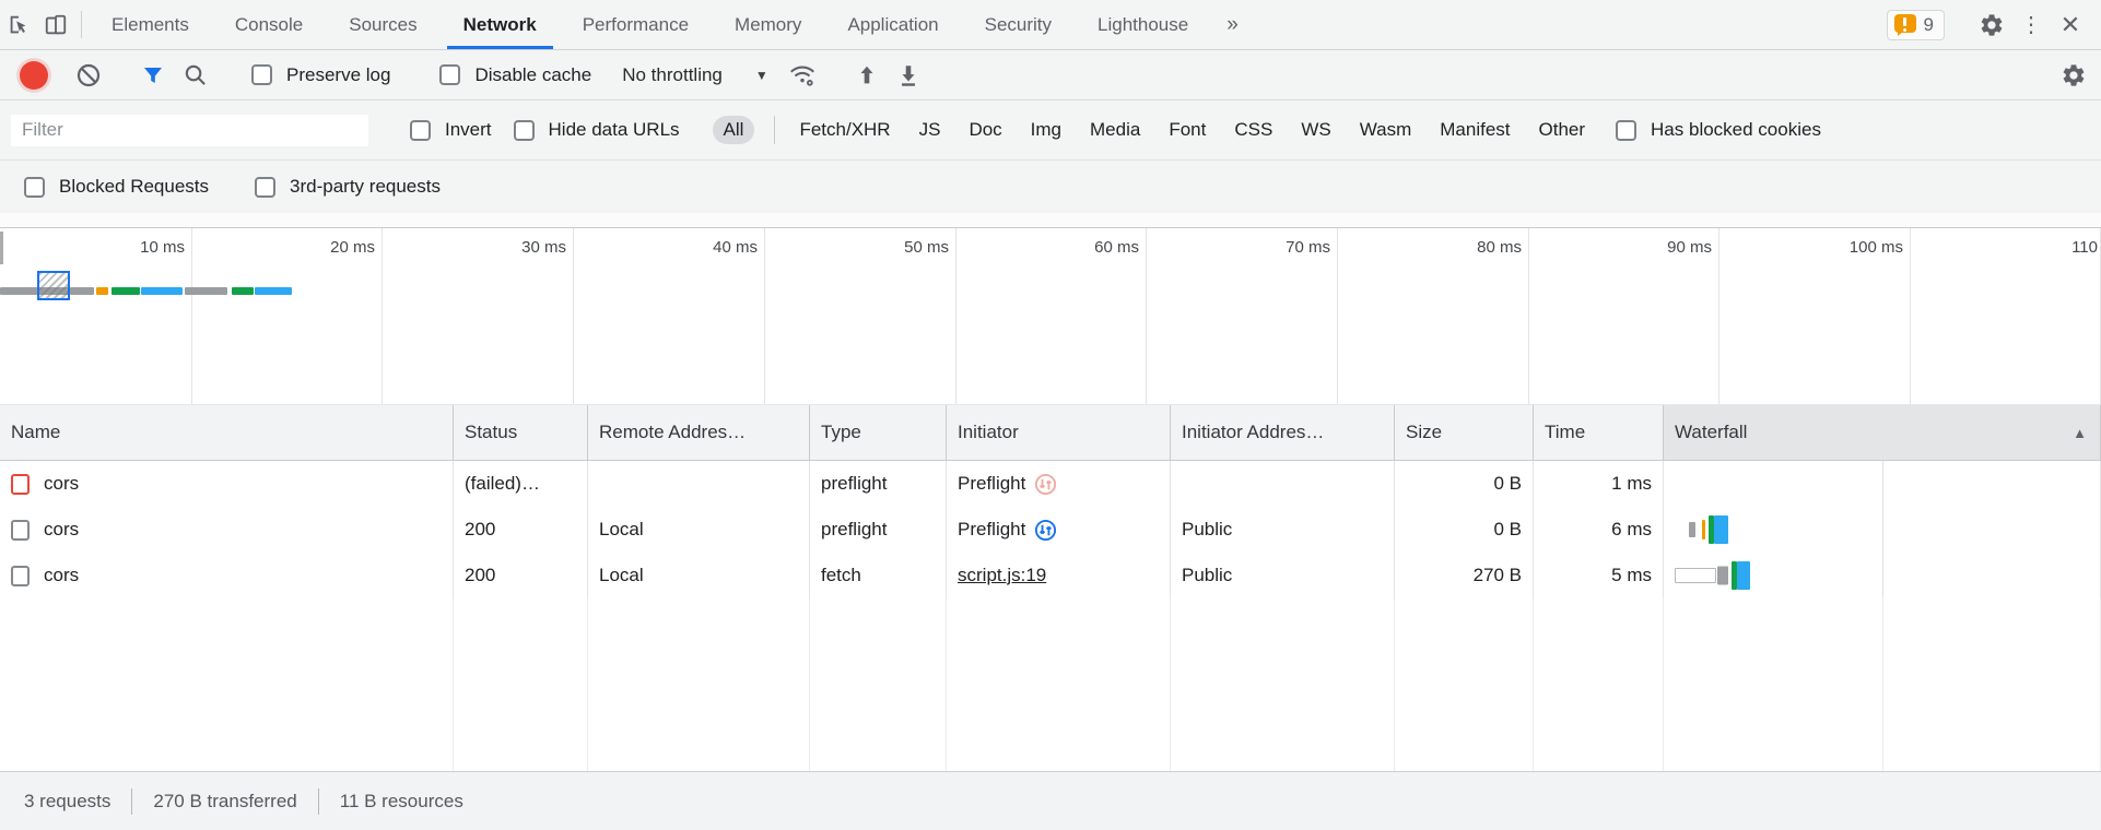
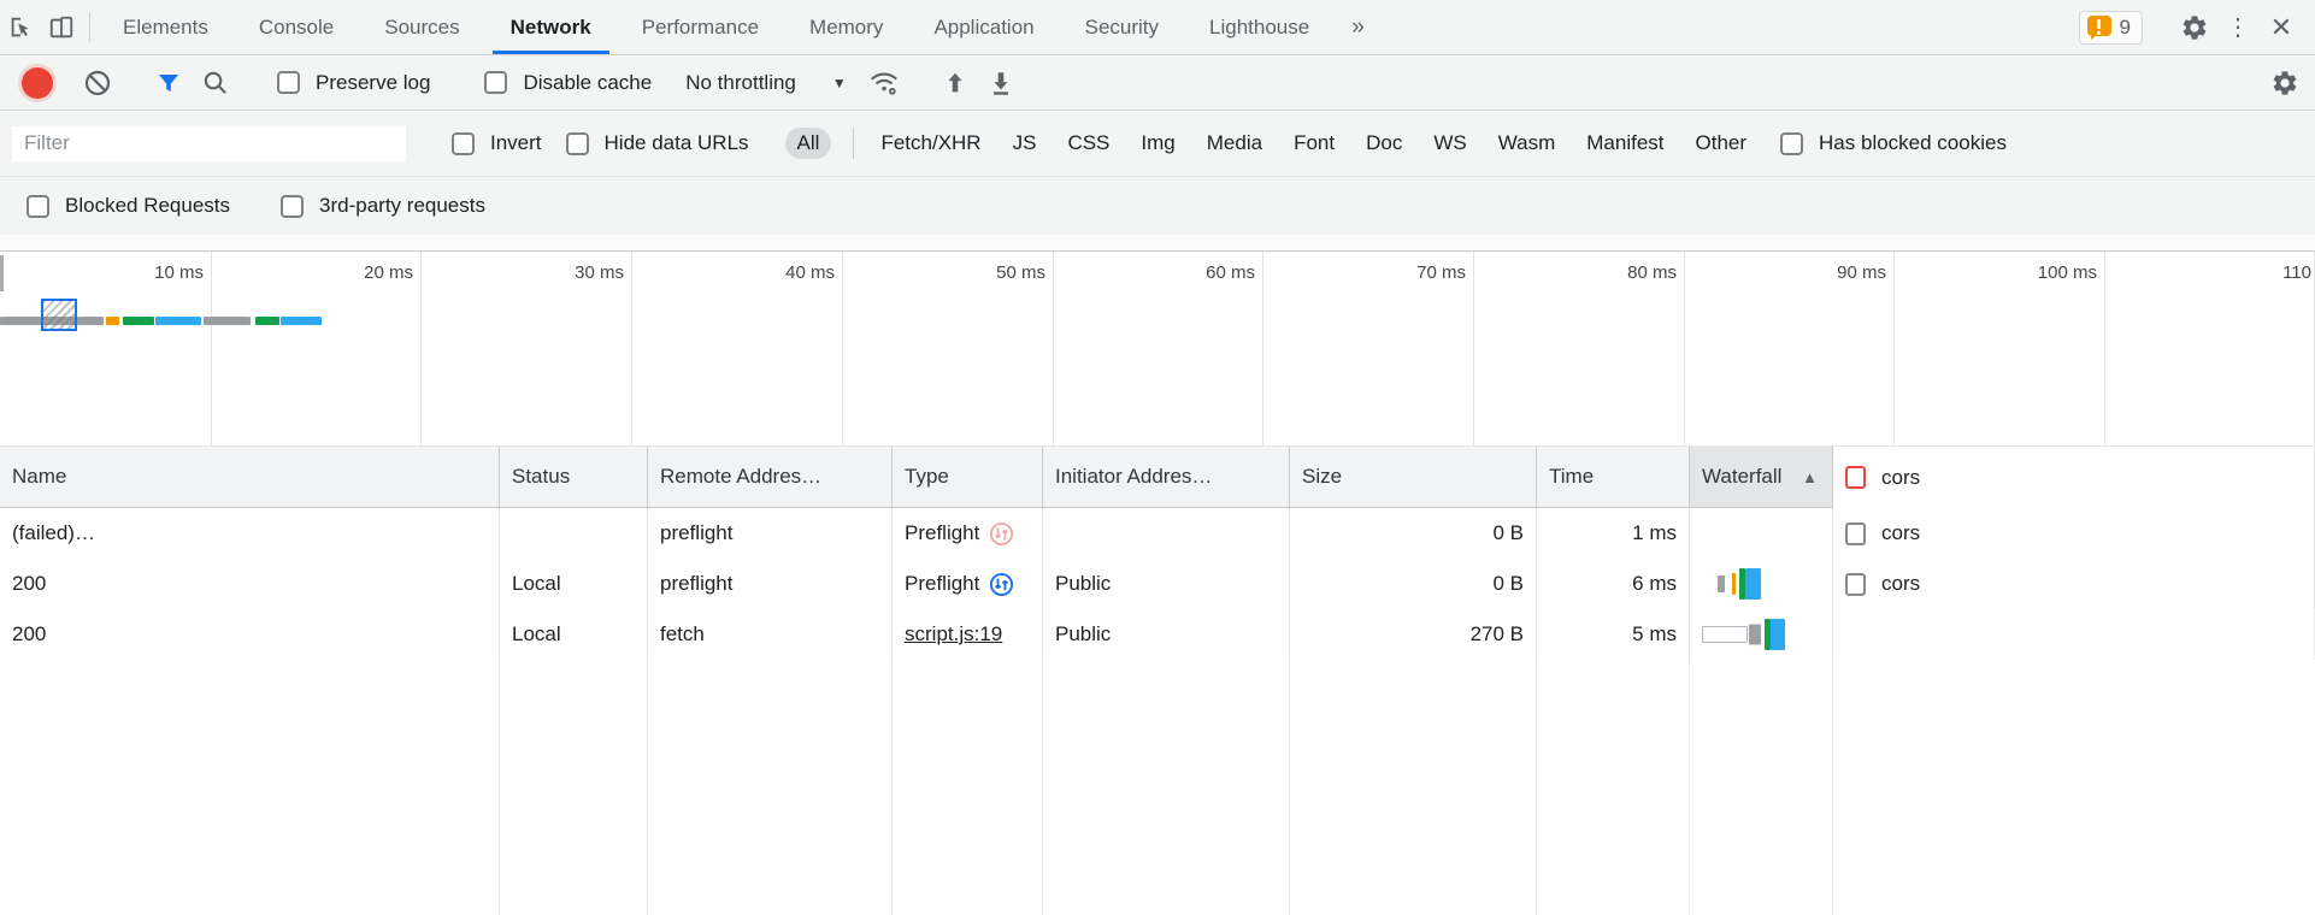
  Elements
  Console
  Sources
  Network
  Performance
  Memory
  Application
  Security
  Lighthouse
  »
  9
  ⋮
  ✕
  Preserve log
  Disable cache
  No throttling
  ▼
  Filter
  Invert
  Hide data URLs
  All
  Fetch/XHR
  JS
- Doc
+ CSS
  Img
  Media
  Font
- CSS
+ Doc
  WS
  Wasm
  Manifest
  Other
  Has blocked cookies
  Blocked Requests
  3rd-party requests
  10 ms
  20 ms
  30 ms
  40 ms
  50 ms
  60 ms
  70 ms
  80 ms
  90 ms
  100 ms
  110
  Name
  Status
  Remote Addres…
  Type
- Initiator
  Initiator Addres…
  Size
  Time
  Waterfall
  ▲
  cors
  (failed)…
  preflight
  Preflight
  0 B
  1 ms
  cors
  200
  Local
  preflight
  Preflight
  Public
  0 B
  6 ms
  cors
  200
  Local
  fetch
  script.js:19
  Public
  270 B
  5 ms
- 3 requests
- 270 B transferred
- 11 B resources
